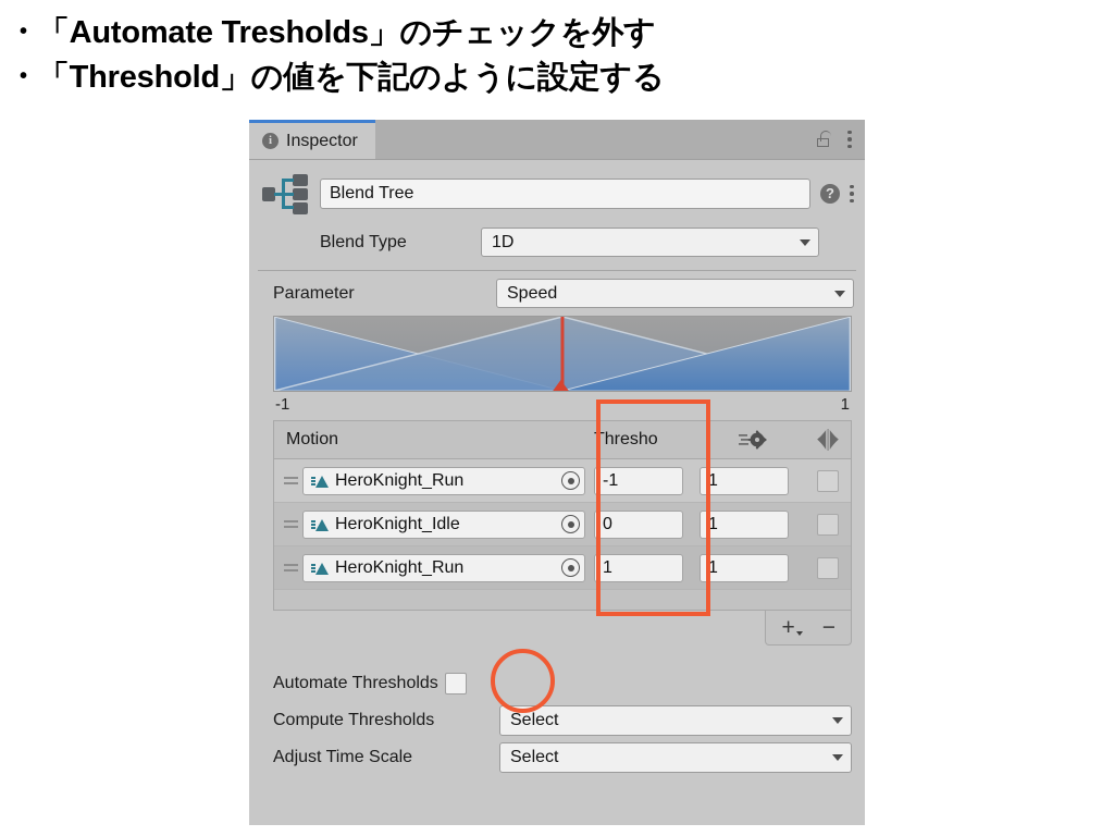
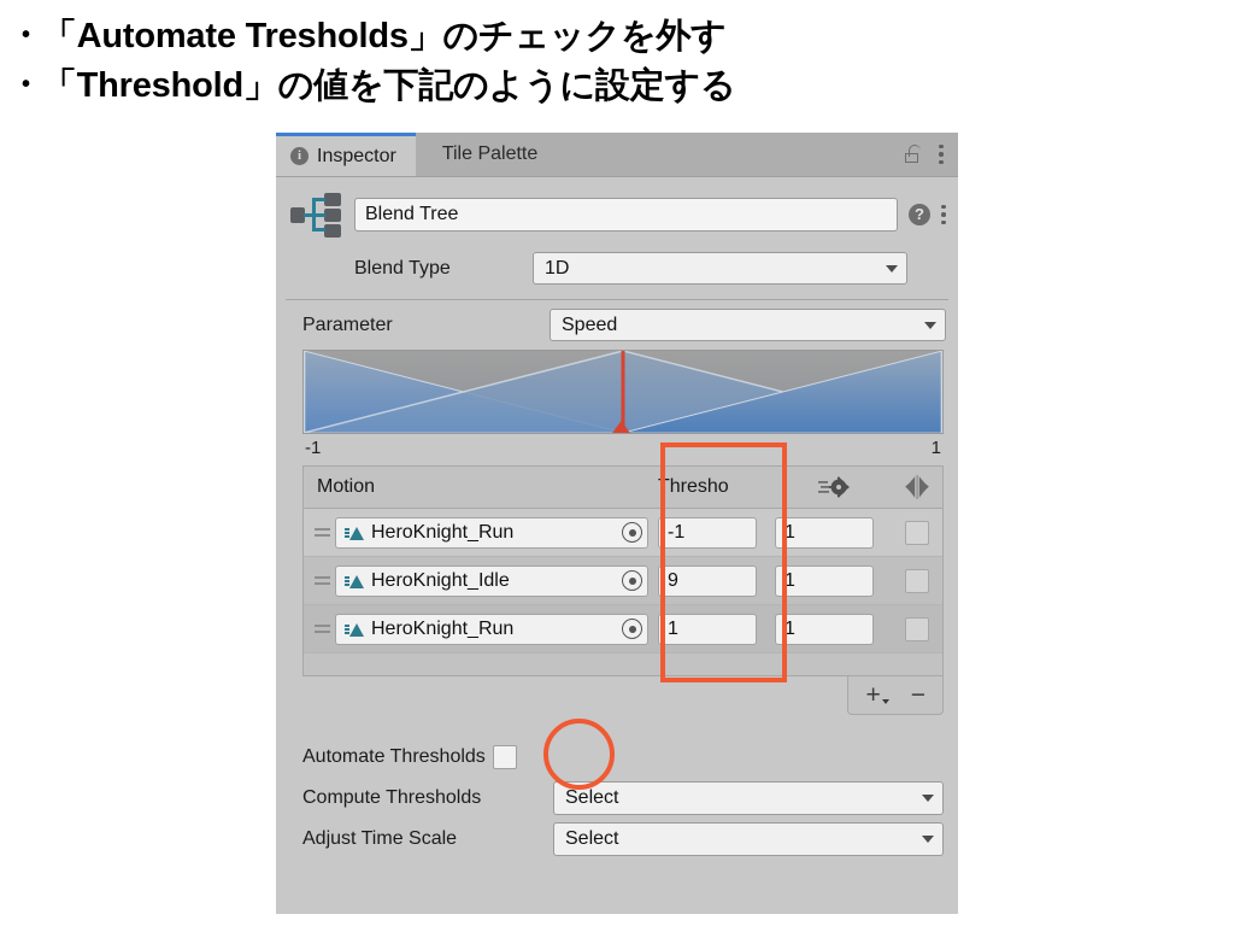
  •
  「Automate Tresholds」のチェックを外す
  •
  「Threshold」の値を下記のように設定する
  i
  Inspector
+ Tile Palette
  Blend Tree
  ?
  Blend Type
  1D
  Parameter
  Speed
  -1
  1
  Motion
  Thresho
  HeroKnight_Run
  -1
  1
  HeroKnight_Idle
- 0
+ 9
  1
  HeroKnight_Run
  1
  1
  +
  −
  Automate Thresholds
  Compute Thresholds
  Select
  Adjust Time Scale
  Select
